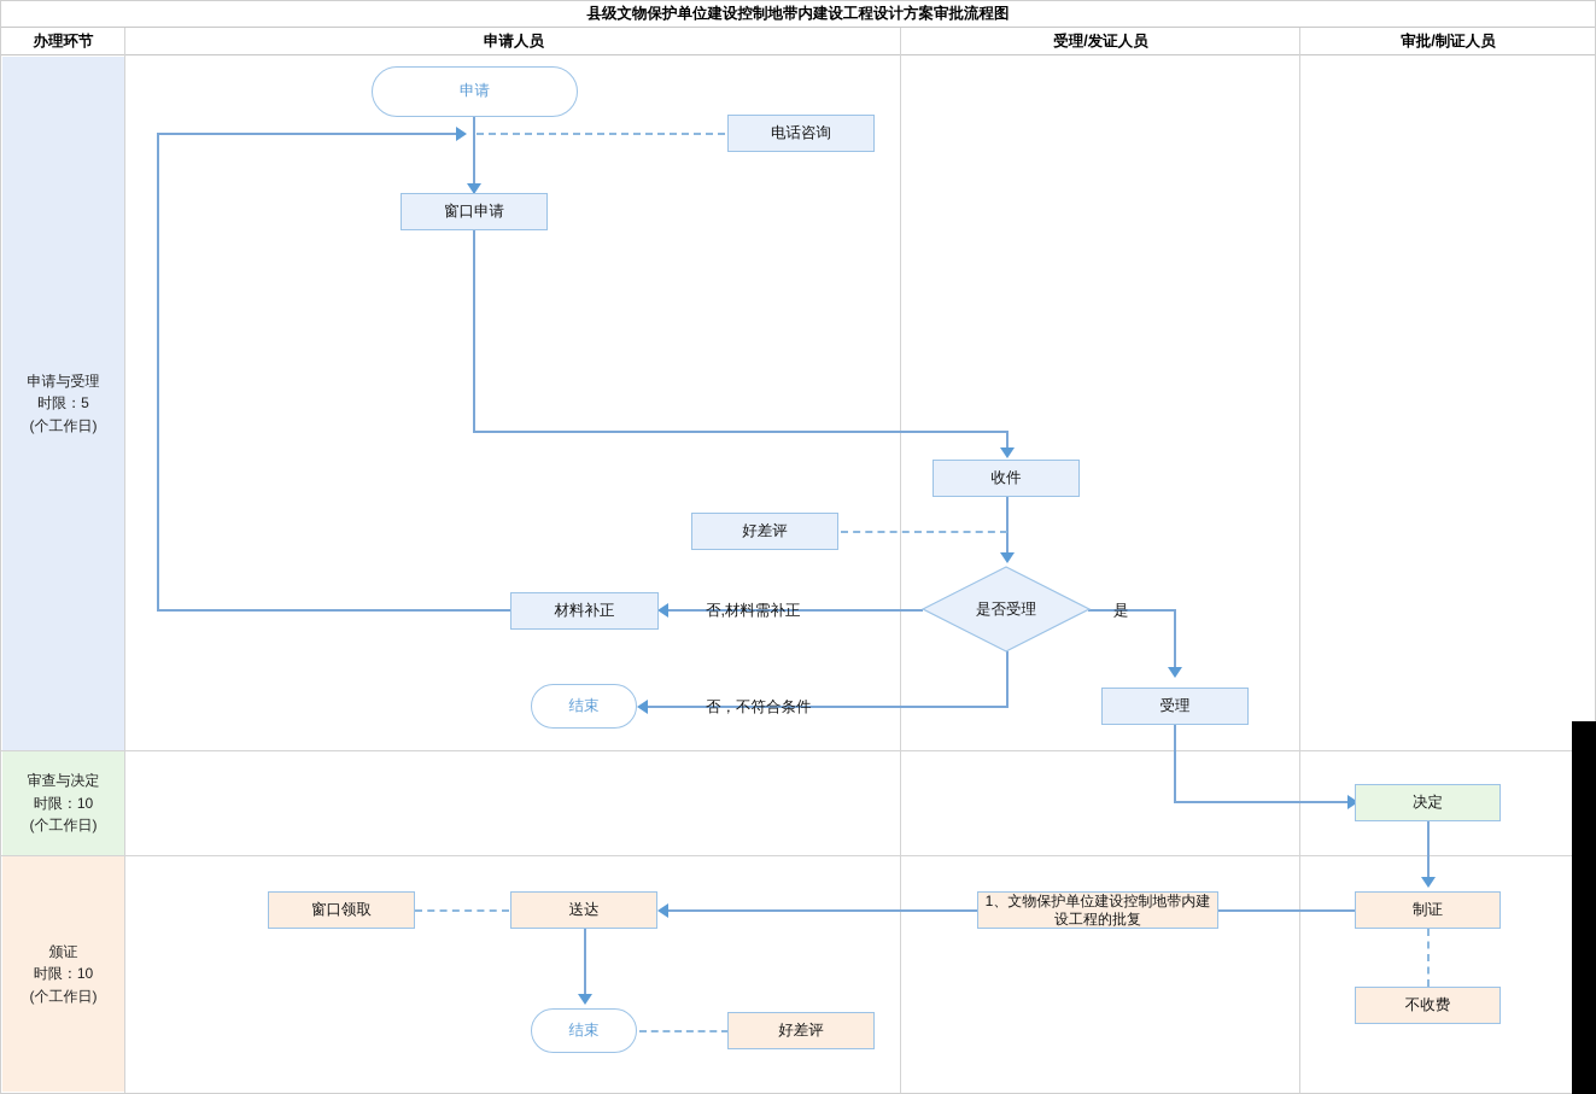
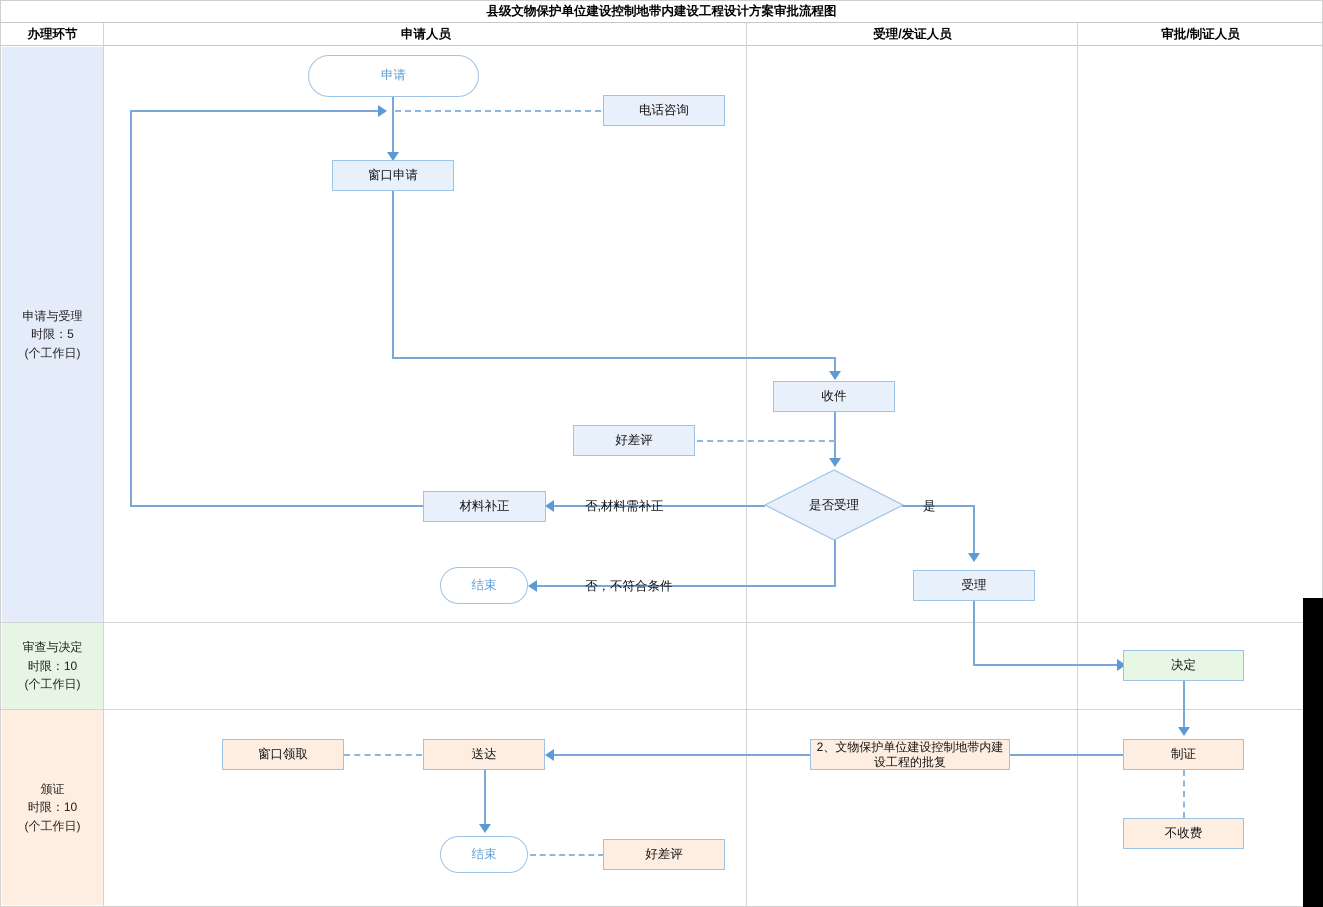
  县级文物保护单位建设控制地带内建设工程设计方案审批流程图
  办理环节
  申请人员
  受理/发证人员
  审批/制证人员
  申请与受理
  时限：5
  (个工作日)
  审查与决定
  时限：10
  (个工作日)
  颁证
  时限：10
  (个工作日)
  否,材料需补正
  否，不符合条件
  是
  申请
  电话咨询
  窗口申请
  收件
  好差评
  是否受理
  材料补正
  结束
  受理
  决定
  窗口领取
  送达
- 1、文物保护单位建设控制地带内建设工程的批复
+ 2、文物保护单位建设控制地带内建设工程的批复
  制证
  不收费
  结束
  好差评
